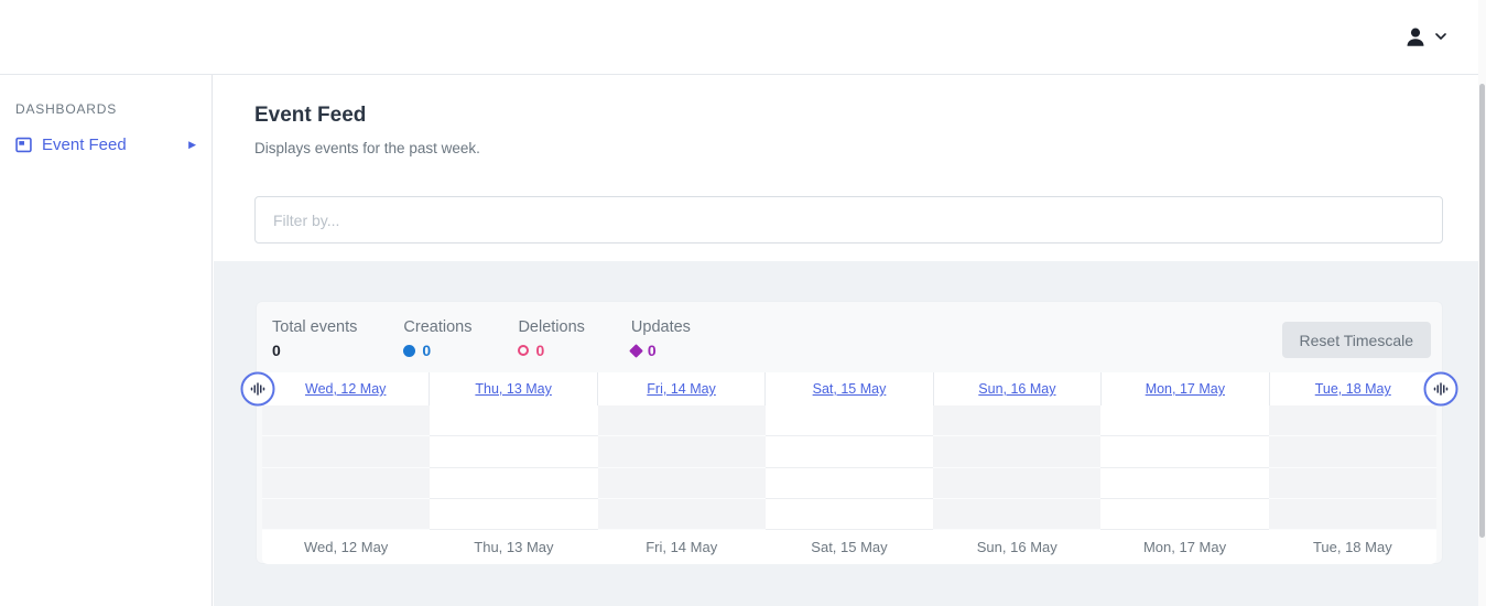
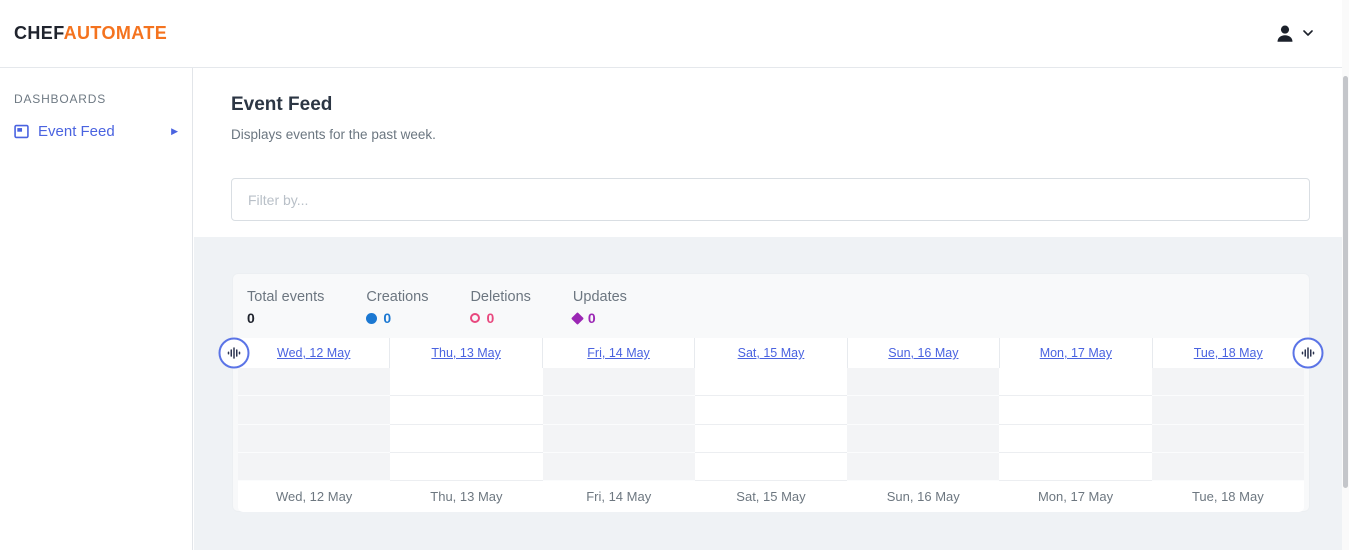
+ CHEFAUTOMATE
  DASHBOARDS
  Event Feed
  ▶
  Event Feed
  Displays events for the past week.
  Filter by...
  Total events
  0
  Creations
  0
  Deletions
  0
  Updates
  0
- Reset Timescale
  Wed, 12 May
  Thu, 13 May
  Fri, 14 May
  Sat, 15 May
  Sun, 16 May
  Mon, 17 May
  Tue, 18 May
  Wed, 12 May
  Thu, 13 May
  Fri, 14 May
  Sat, 15 May
  Sun, 16 May
  Mon, 17 May
  Tue, 18 May
